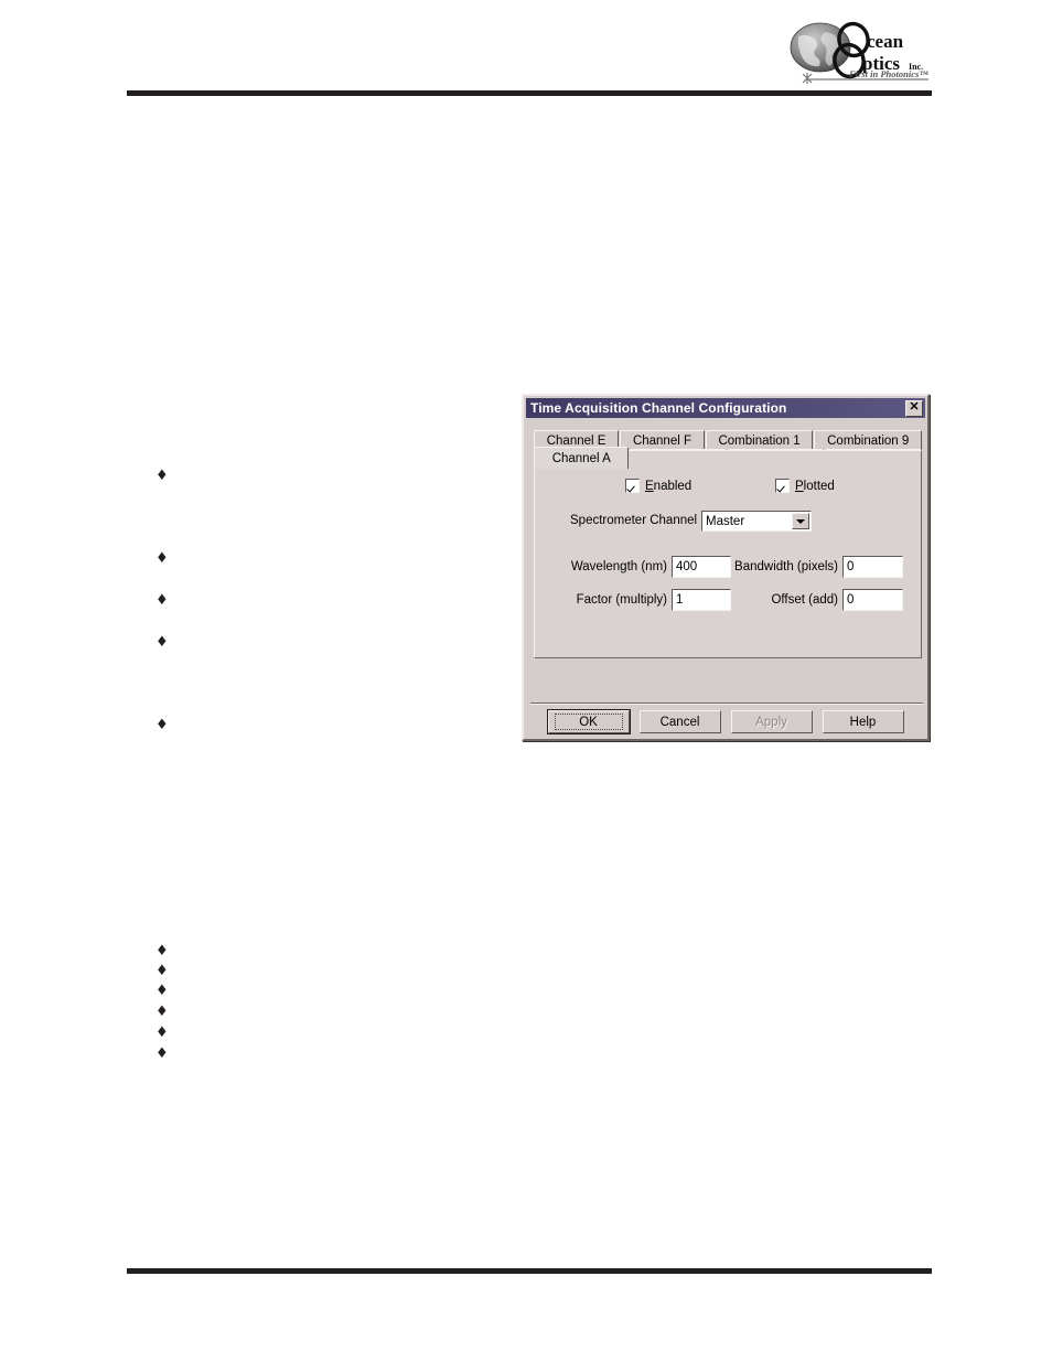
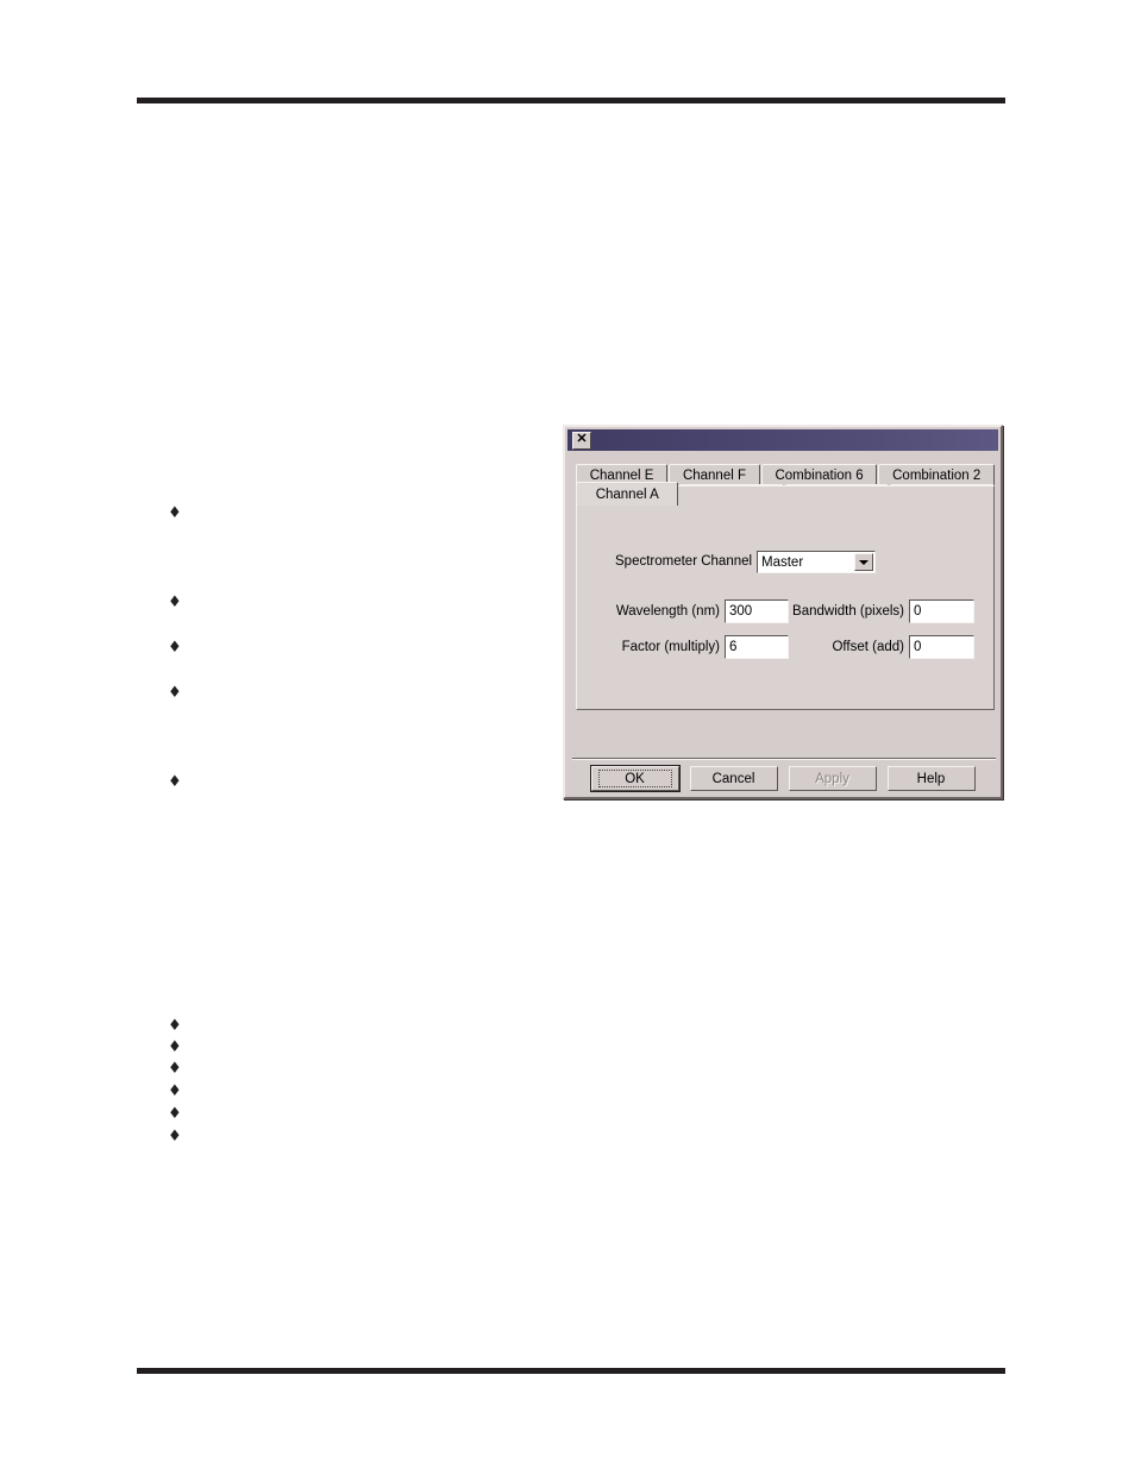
- cean
- ptics
- Inc.
- First in Photonics™
  ♦
  ♦
  ♦
  ♦
  ♦
  ♦
  ♦
  ♦
  ♦
  ♦
  ♦
- Time Acquisition Channel Configuration
  ✕
  Channel E
  Channel F
- Combination 1
+ Combination 6
- Combination 9
+ Combination 2
  Channel A
- Enabled
- Plotted
  Spectrometer Channel
  Master
  Wavelength (nm)
- 400
+ 300
  Bandwidth (pixels)
  0
  Factor (multiply)
- 1
+ 6
  Offset (add)
  0
  OK
  Cancel
  Apply
  Help
